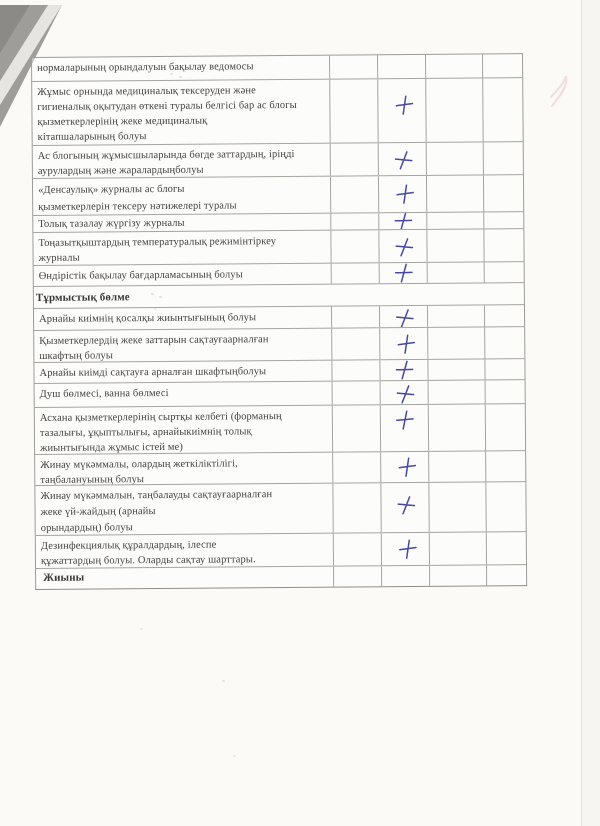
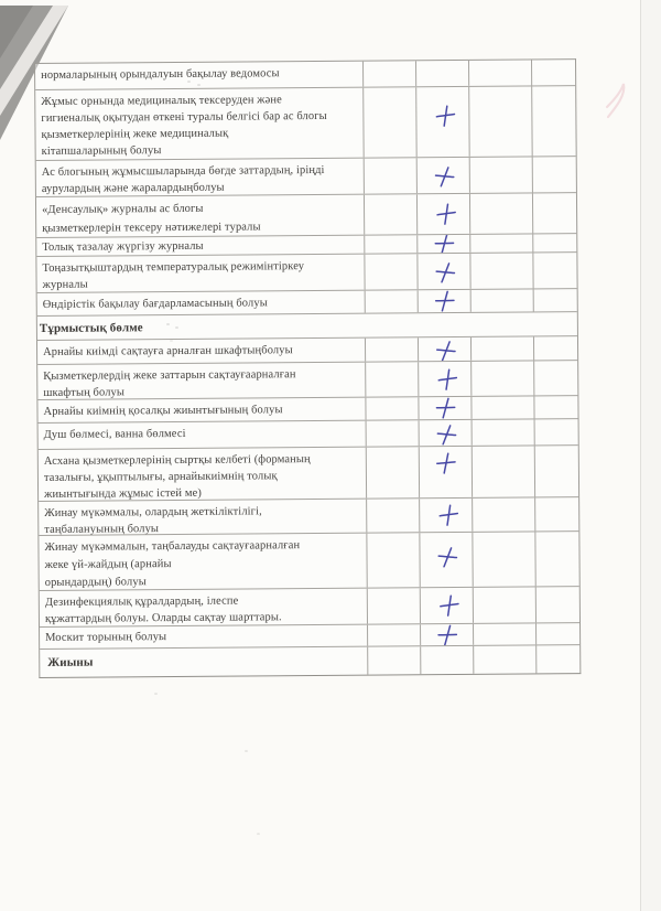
  нормаларының орындалуын бақылау ведомосы
  Жұмыс орнында медициналық тексеруден және
  гигиеналық оқытудан өткені туралы белгісі бар ас блогы
  қызметкерлерінің жеке медициналық
  кітапшаларының болуы
  Ас блогының жұмысшыларында бөгде заттардың, іріңді
  аурулардың және жаралардыңболуы
  «Денсаулық» журналы ас блогы
  қызметкерлерін тексеру нәтижелері туралы
  Толық тазалау жүргізу журналы
  Тоңазытқыштардың температуралық режимінтіркеу
  журналы
  Өндірістік бақылау бағдарламасының болуы
  Тұрмыстық бөлме
- Арнайы киімнің қосалқы жиынтығының болуы
+ Арнайы киімді сақтауға арналған шкафтыңболуы
  Қызметкерлердің жеке заттарын сақтауғаарналған
  шкафтың болуы
- Арнайы киімді сақтауға арналған шкафтыңболуы
+ Арнайы киімнің қосалқы жиынтығының болуы
  Душ бөлмесі, ванна бөлмесі
  Асхана қызметкерлерінің сыртқы келбеті (форманың
  тазалығы, ұқыптылығы, арнайыкиімнің толық
  жиынтығында жұмыс істей ме)
  Жинау мүкәммалы, олардың жеткіліктілігі,
  таңбалануының болуы
  Жинау мүкәммалын, таңбалауды сақтауғаарналған
  жеке үй-жайдың (арнайы
  орындардың) болуы
  Дезинфекциялық құралдардың, ілеспе
  құжаттардың болуы. Оларды сақтау шарттары.
+ Москит торының болуы
  Жиыны
